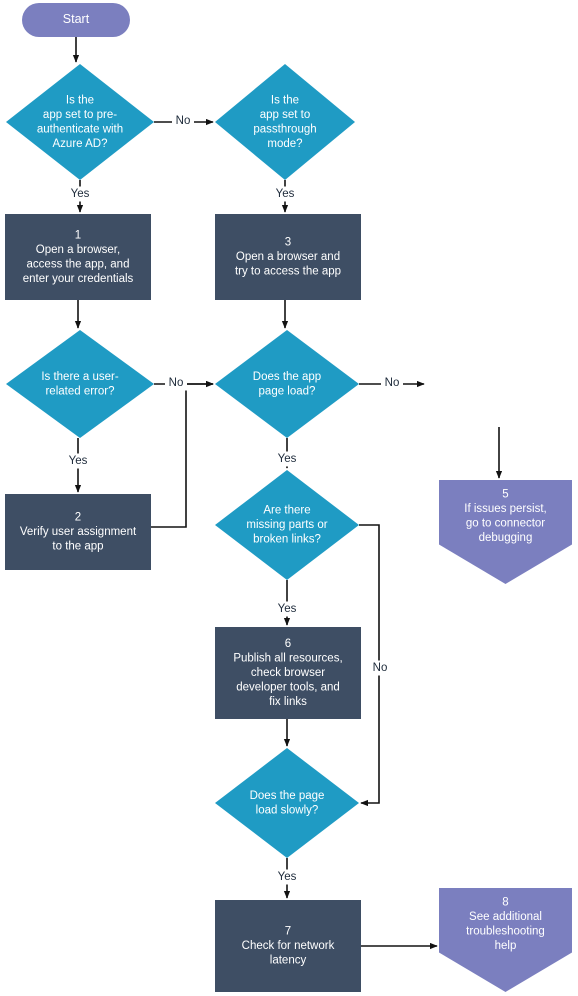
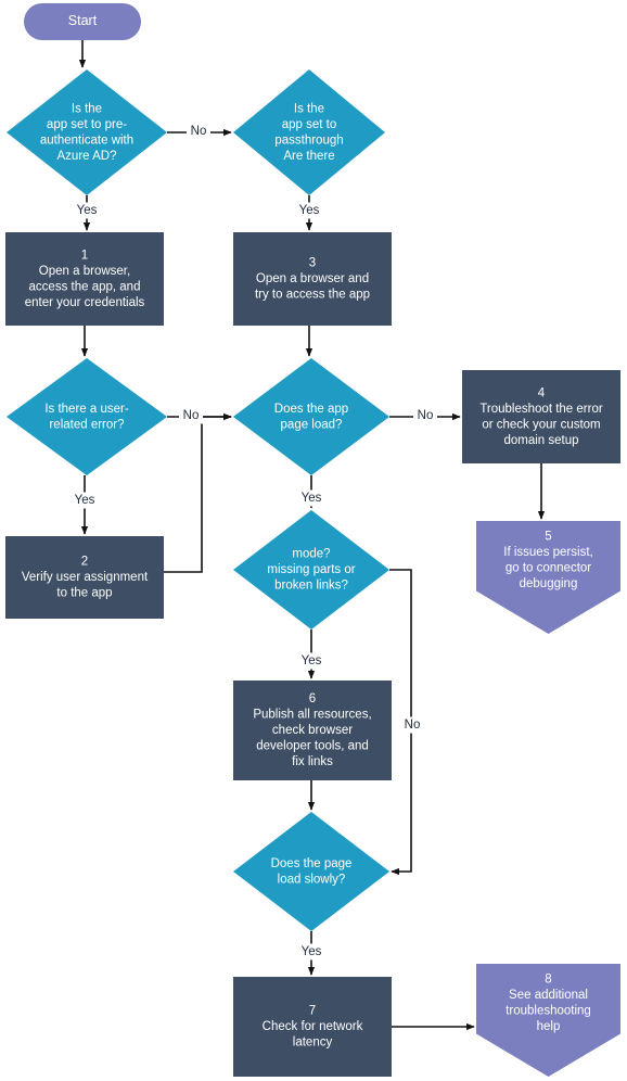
  Start
  Is the app set to pre- authenticate with Azure AD?
- Is the app set to passthrough mode?
+ Is the app set to passthrough Are there
  1 Open a browser, access the app, and enter your credentials
  3 Open a browser and try to access the app
  Is there a user- related error?
  Does the app page load?
+ 4 Troubleshoot the error or check your custom domain setup
  5 If issues persist, go to connector debugging
  2 Verify user assignment to the app
- Are there missing parts or broken links?
+ mode? missing parts or broken links?
  6 Publish all resources, check browser developer tools, and fix links
  Does the page load slowly?
  7 Check for network latency
  8 See additional troubleshooting help
  No
  Yes
  Yes
  No
  Yes
  No
  Yes
  Yes
  No
  Yes
